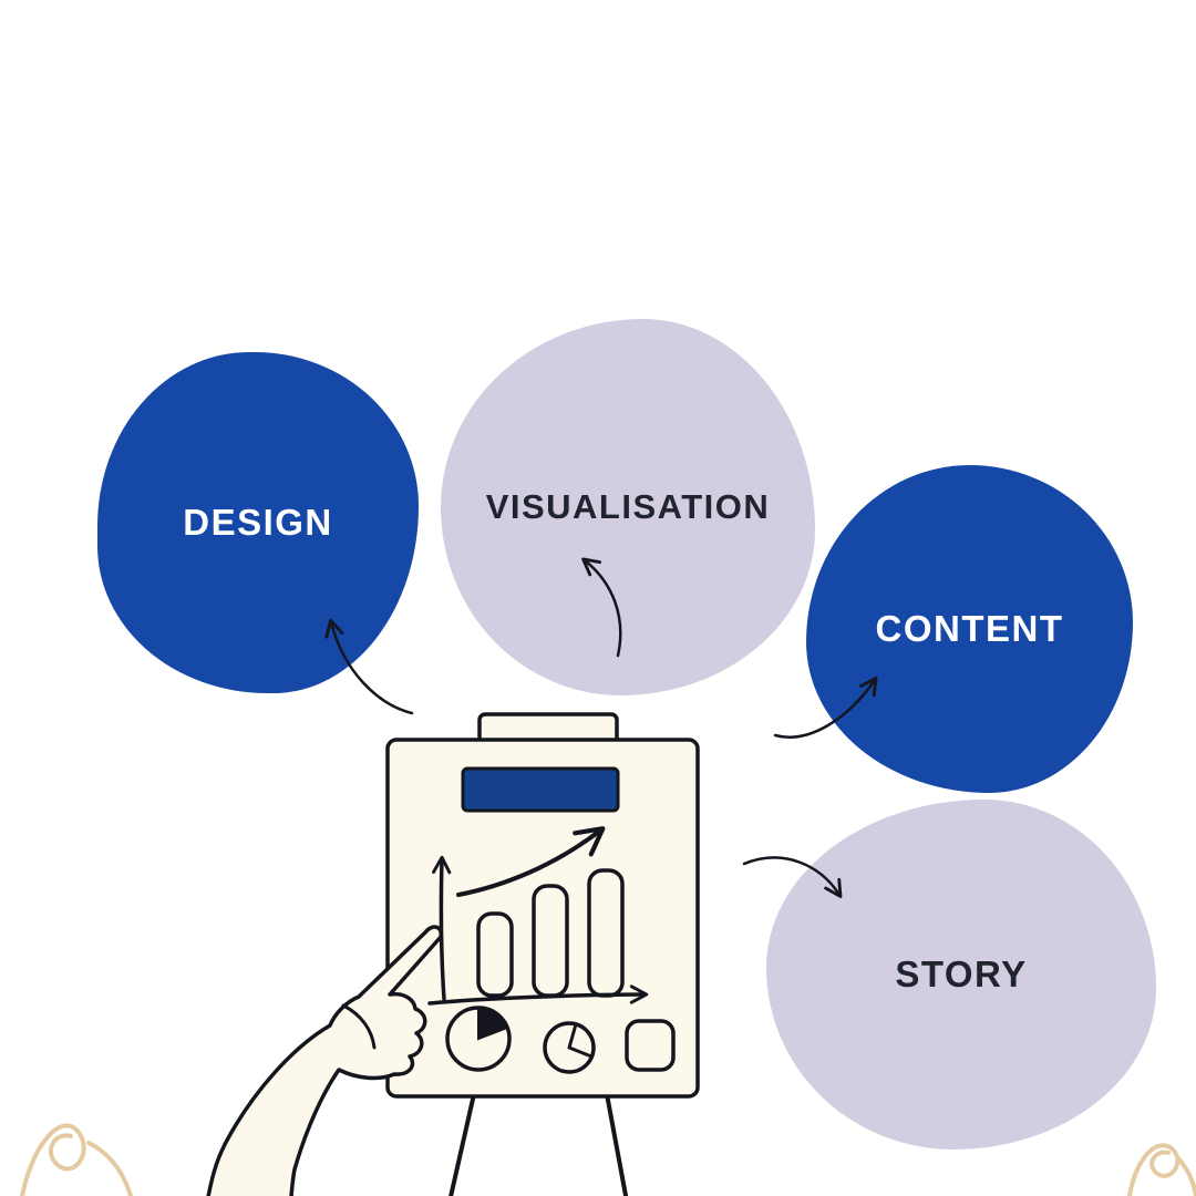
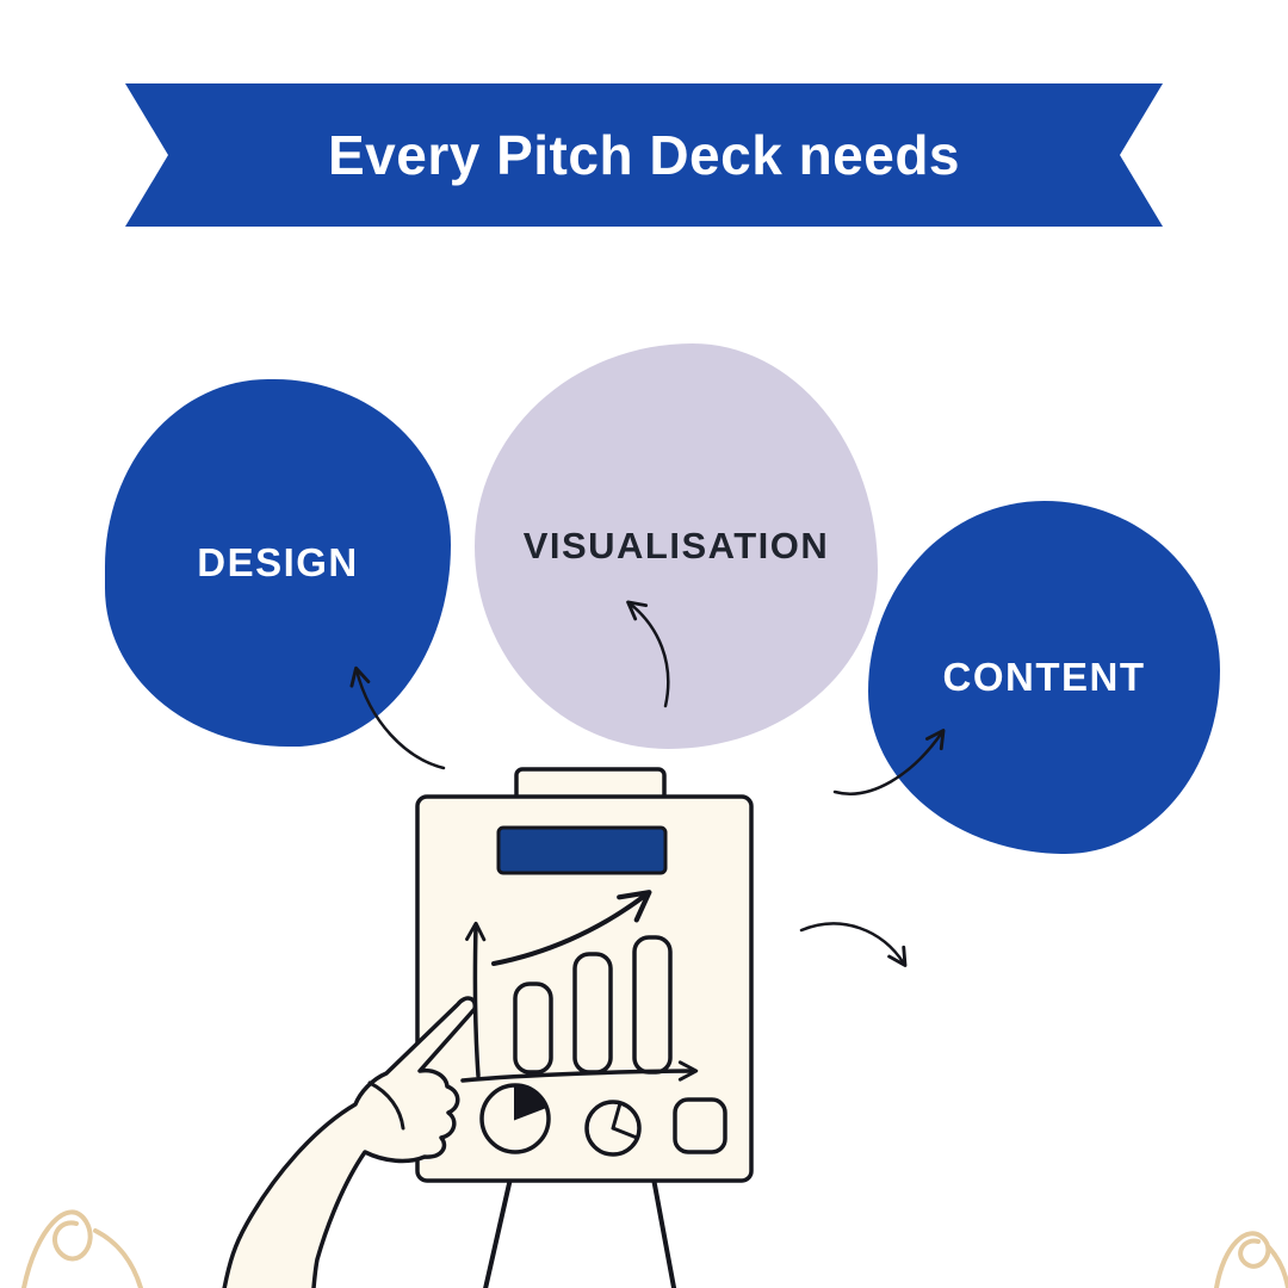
+ Every Pitch Deck needs
  DESIGN
  VISUALISATION
  CONTENT
- STORY
